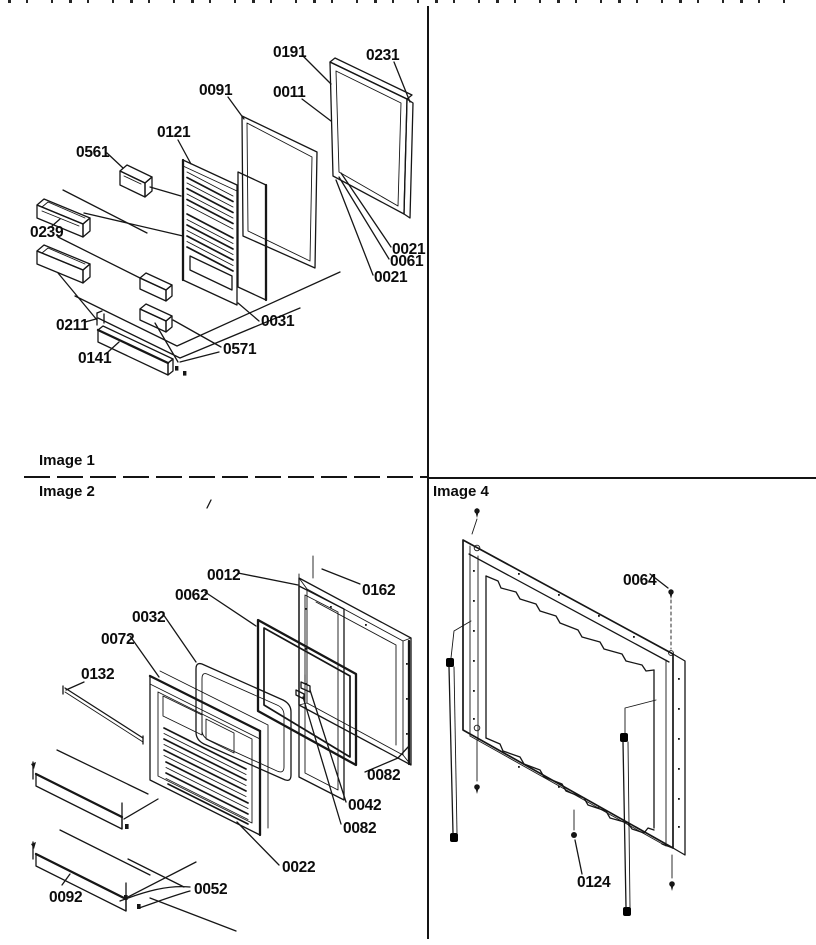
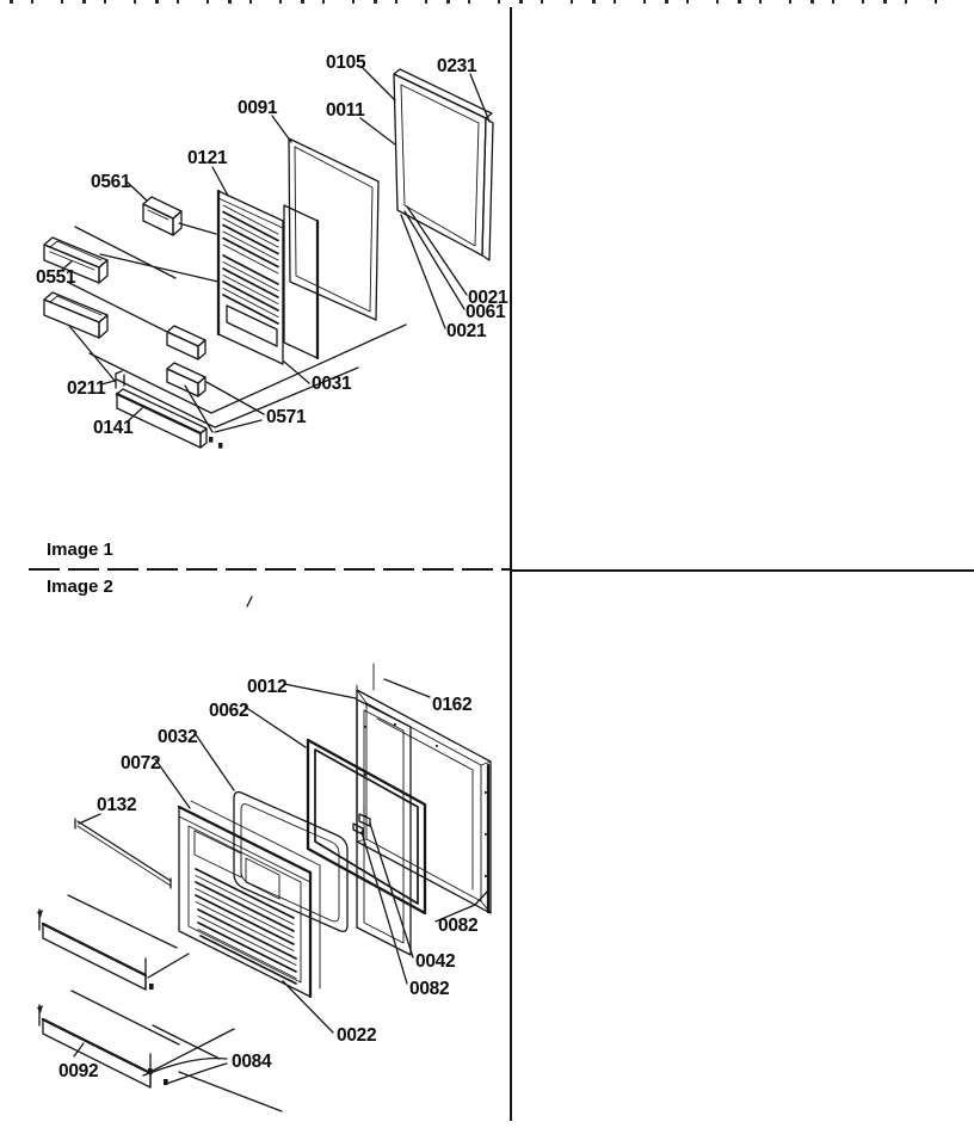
- 0191
+ 0105
  0231
  0091
  0011
  0121
  0561
- 0239
+ 0551
  0211
  0141
  0571
  0031
  0021
  0061
  0021
  Image 1
  0012
  0162
  0062
  0032
  0072
  0132
  0082
  0042
  0082
  0022
  0092
- 0052
+ 0084
  Image 2
- 0064
- 0124
- Image 4
